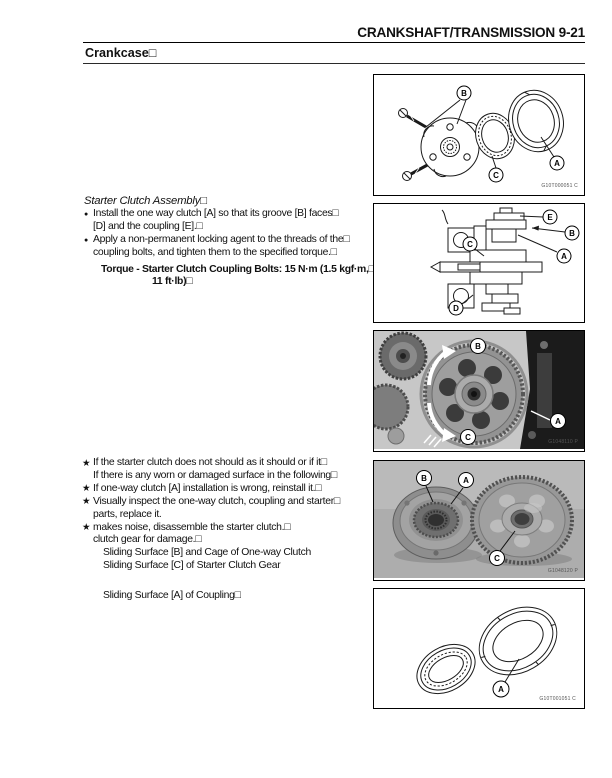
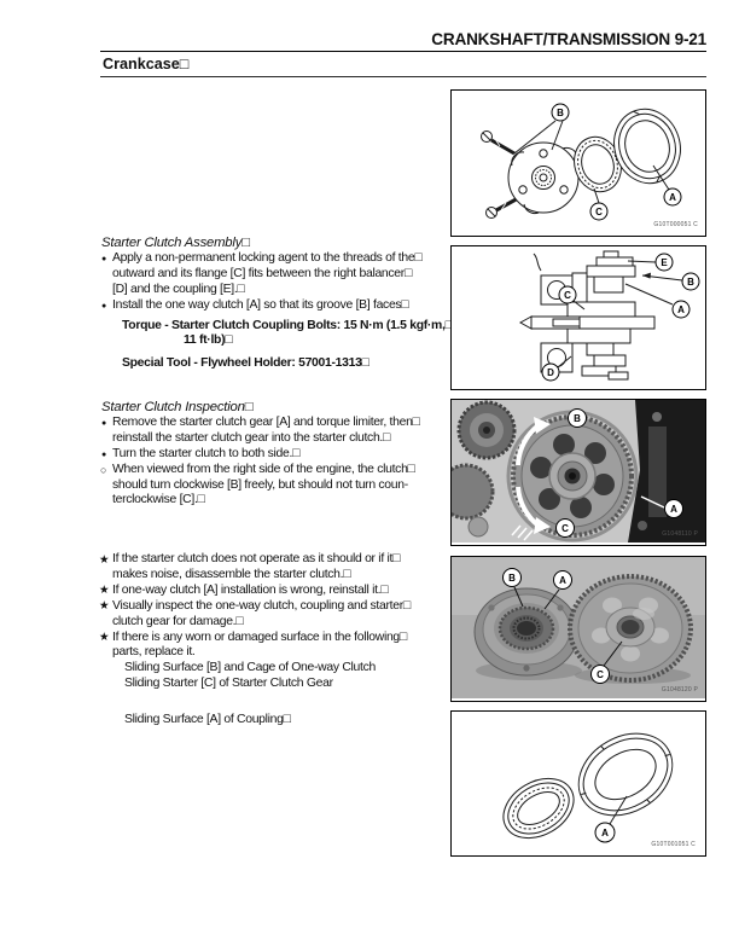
  CRANKSHAFT/TRANSMISSION 9-21
  Crankcase□
  Starter Clutch Assembly□
- Install the one way clutch [A] so that its groove [B] faces□
+ Apply a non-permanent locking agent to the threads of the□
+ outward and its flange [C] fits between the right balancer□
  [D] and the coupling [E].□
- Apply a non-permanent locking agent to the threads of the□
+ Install the one way clutch [A] so that its groove [B] faces□
- coupling bolts, and tighten them to the specified torque.□
  Torque - Starter Clutch Coupling Bolts: 15 N·m (1.5 kgf·m,□
  11 ft·lb)□
+ Special Tool - Flywheel Holder: 57001-1313□
+ Starter Clutch Inspection□
+ Remove the starter clutch gear [A] and torque limiter, then□
+ reinstall the starter clutch gear into the starter clutch.□
+ Turn the starter clutch to both side.□
+ ○
+ When viewed from the right side of the engine, the clutch□
+ should turn clockwise [B] freely, but should not turn coun-
+ terclockwise [C].□
  ★
- If the starter clutch does not should as it should or if it□
+ If the starter clutch does not operate as it should or if it□
- If there is any worn or damaged surface in the following□
+ makes noise, disassemble the starter clutch.□
  ★
  If one-way clutch [A] installation is wrong, reinstall it.□
  ★
  Visually inspect the one-way clutch, coupling and starter□
- parts, replace it.
+ clutch gear for damage.□
  ★
- makes noise, disassemble the starter clutch.□
+ If there is any worn or damaged surface in the following□
- clutch gear for damage.□
+ parts, replace it.
  Sliding Surface [B] and Cage of One-way Clutch
- Sliding Surface [C] of Starter Clutch Gear
+ Sliding Starter [C] of Starter Clutch Gear
  Sliding Surface [A] of Coupling□
  B
  C
  A
  E
  B
  A
  C
  D
  B
  C
  A
  B
  A
  C
  A
